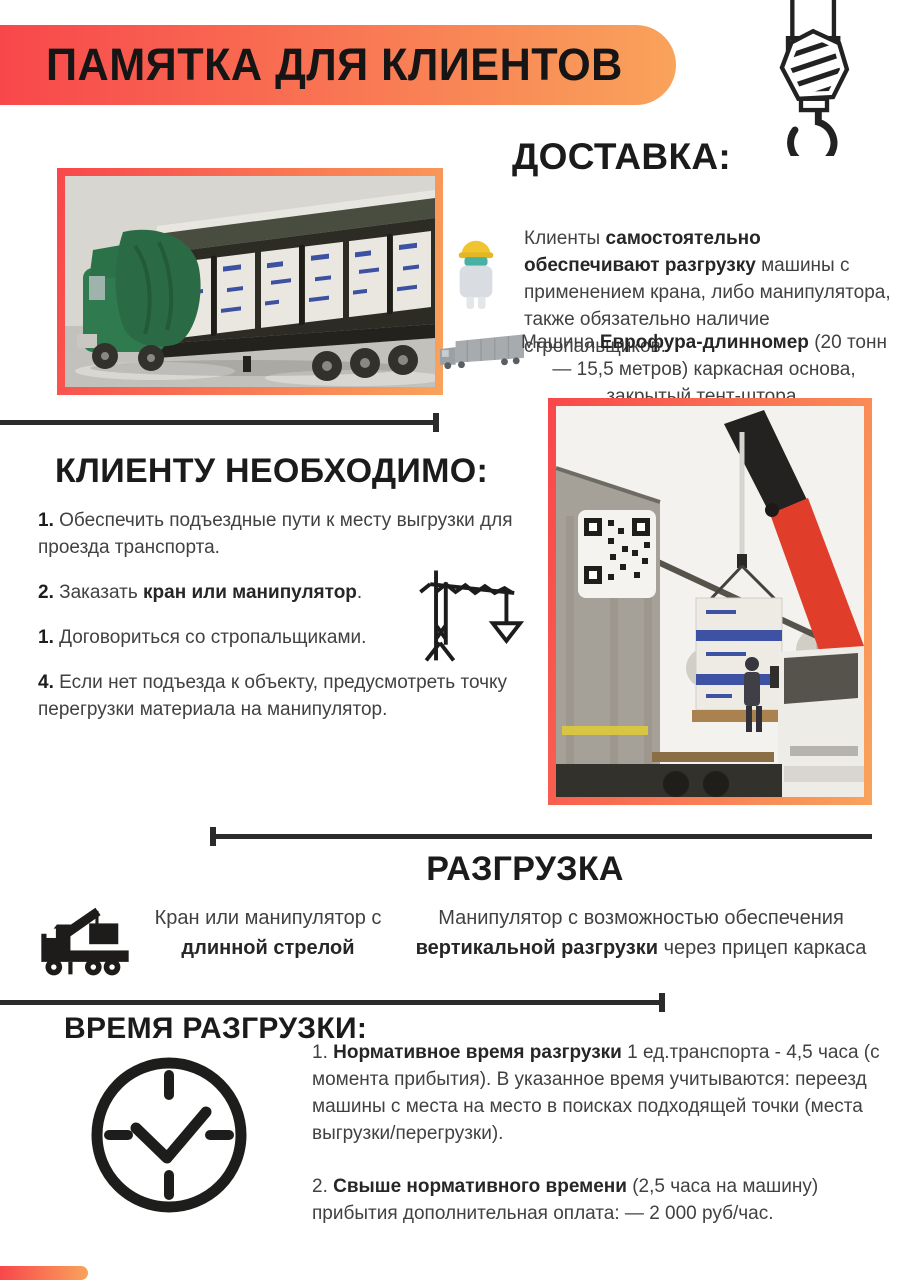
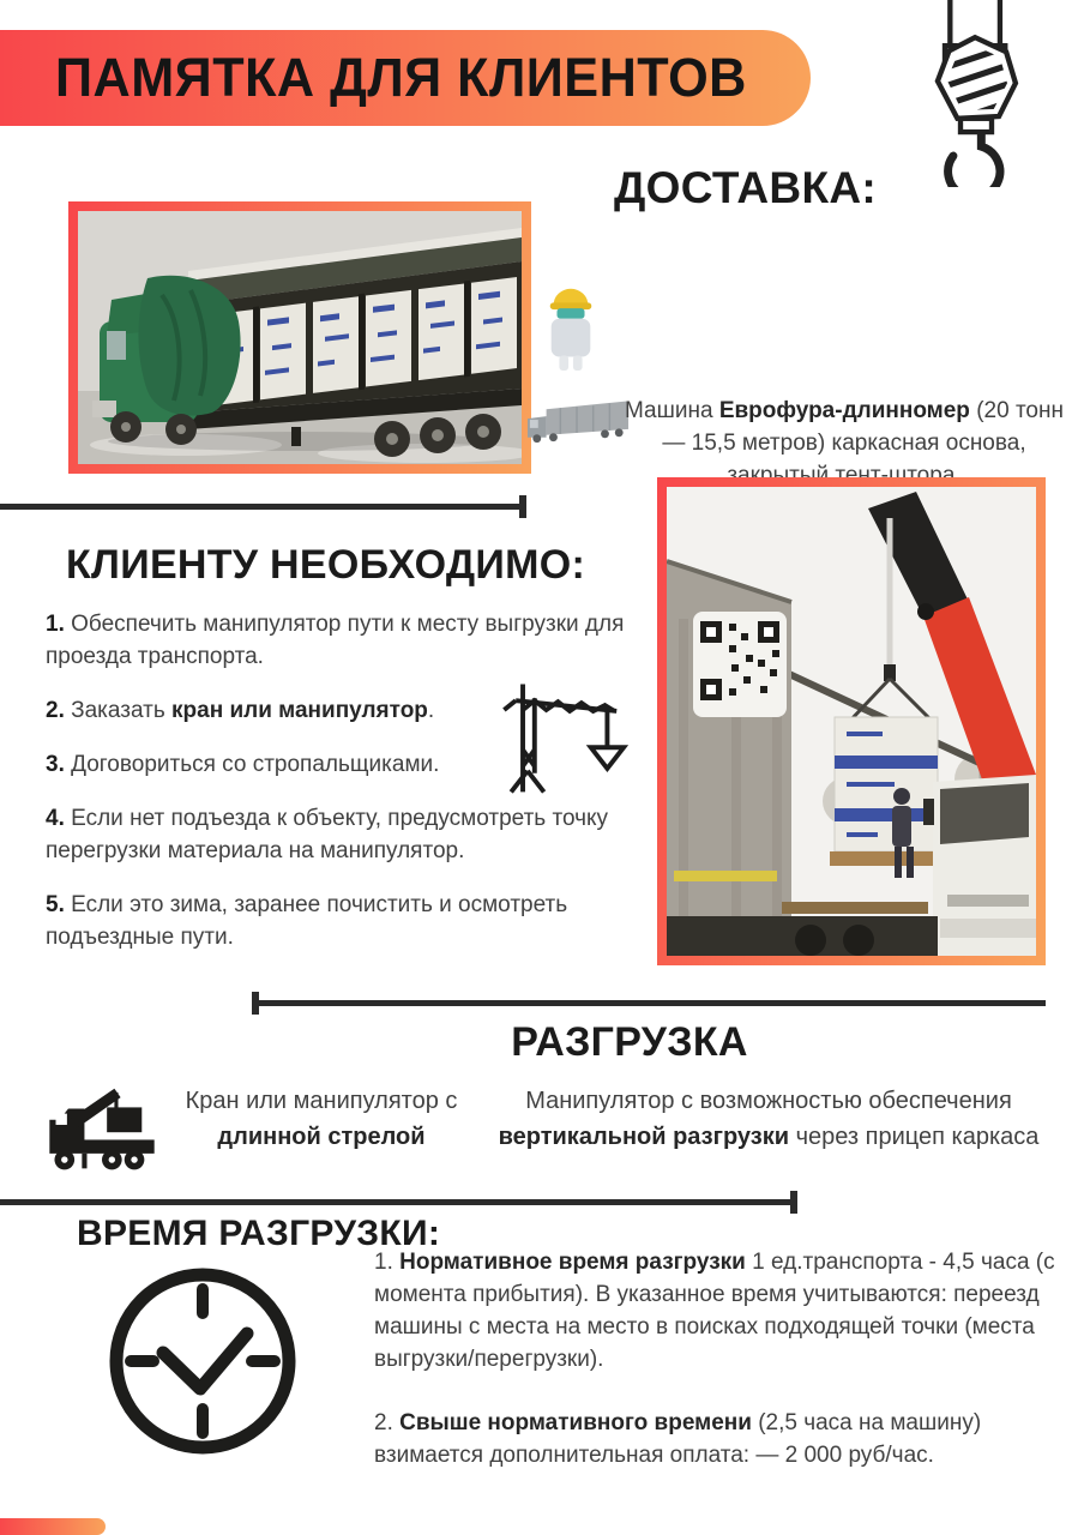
  ПАМЯТКА ДЛЯ КЛИЕНТОВ
  ДОСТАВКА:
- Клиенты самостоятельно обеспечивают разгрузку машины с применением крана, либо манипулятора, также обязательно наличие стропальщиков.
  Машина Еврофура-длинномер (20 тонн — 15,5 метров) каркасная основа, закрытый тент-штора.
  КЛИЕНТУ НЕОБХОДИМО:
- 1. Обеспечить подъездные пути к месту выгрузки для проезда транспорта.
+ 1. Обеспечить манипулятор пути к месту выгрузки для проезда транспорта.
  2. Заказать кран или манипулятор.
- 1. Договориться со стропальщиками.
+ 3. Договориться со стропальщиками.
  4. Если нет подъезда к объекту, предусмотреть точку перегрузки материала на манипулятор.
+ 5. Если это зима, заранее почистить и осмотреть подъездные пути.
  РАЗГРУЗКА
  Кран или манипулятор с длинной стрелой
  Манипулятор с возможностью обеспечения вертикальной разгрузки через прицеп каркаса
  ВРЕМЯ РАЗГРУЗКИ:
  1. Нормативное время разгрузки 1 ед.транспорта - 4,5 часа (с момента прибытия). В указанное время учитываются: переезд машины с места на место в поисках подходящей точки (места выгрузки/перегрузки).
- 2. Свыше нормативного времени (2,5 часа на машину) прибытия дополнительная оплата: — 2 000 руб/час.
+ 2. Свыше нормативного времени (2,5 часа на машину) взимается дополнительная оплата: — 2 000 руб/час.
